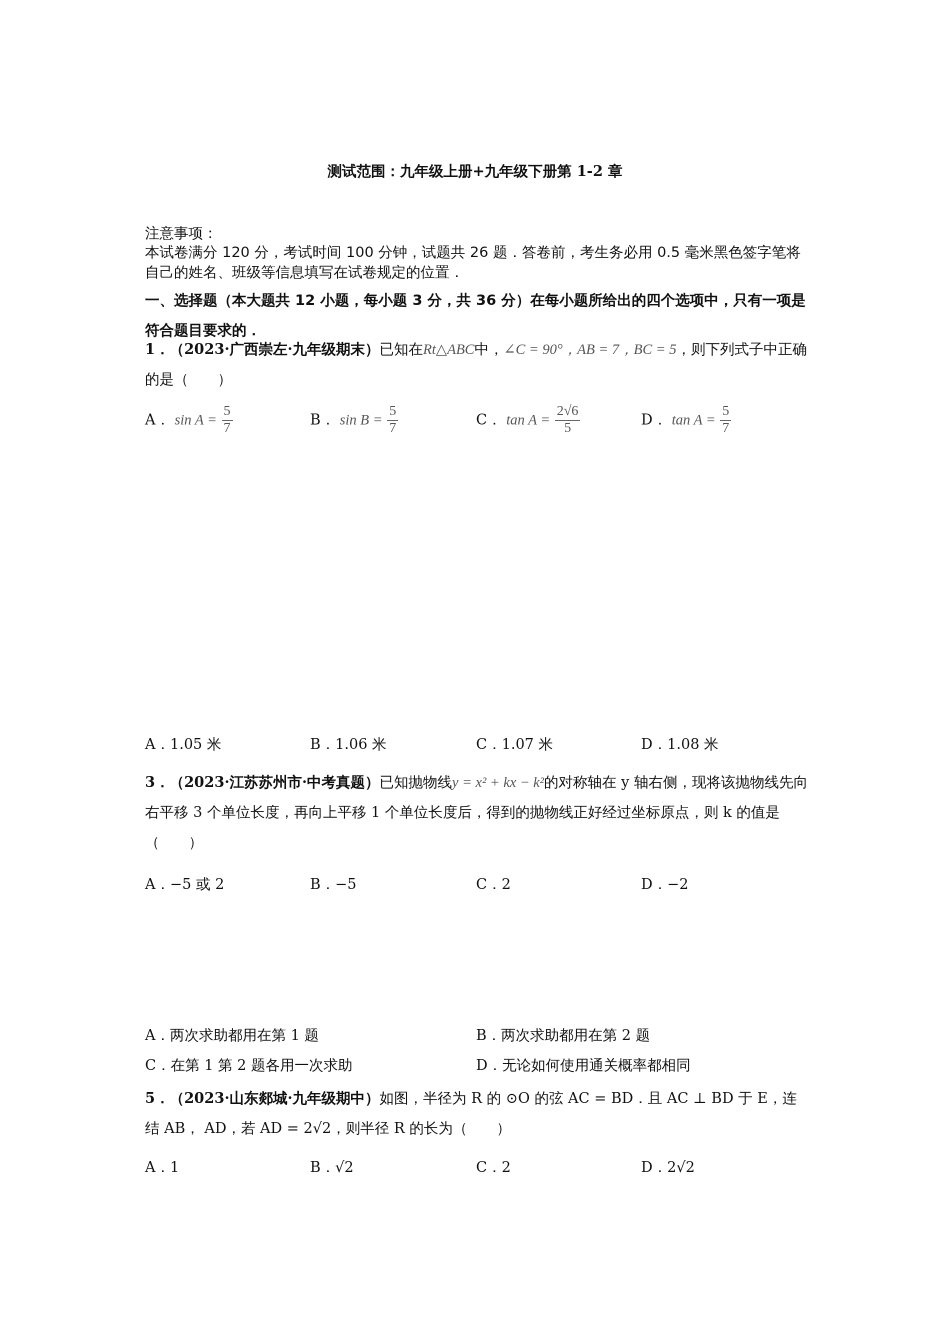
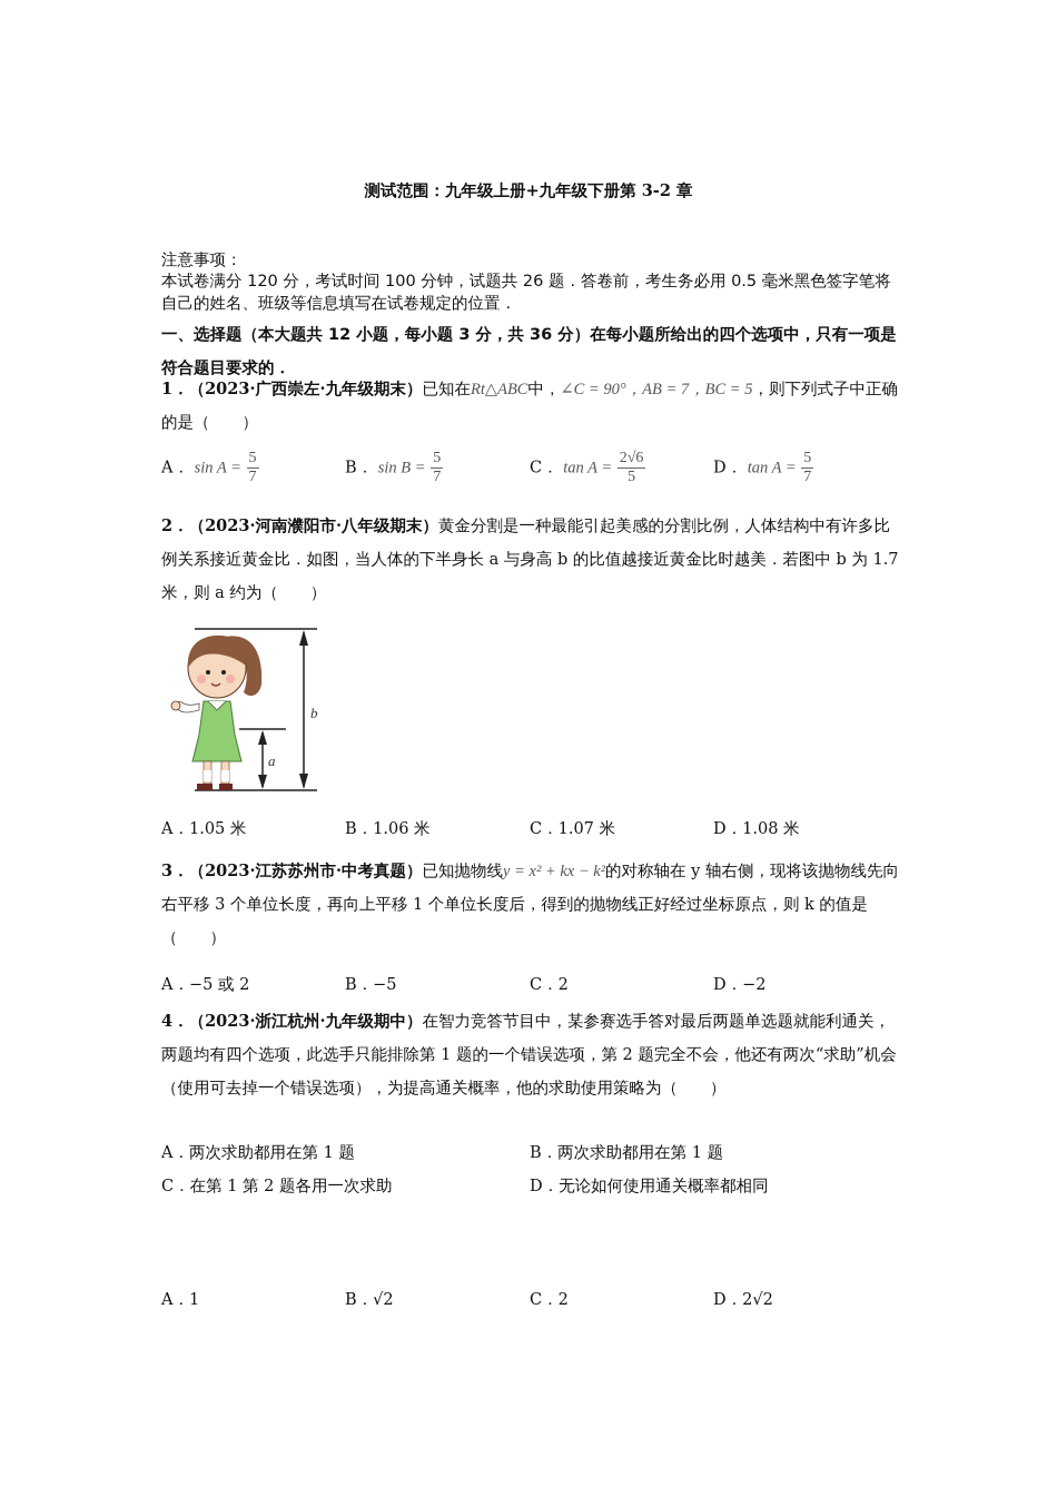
- 测试范围：九年级上册+九年级下册第 1-2 章
+ 测试范围：九年级上册+九年级下册第 3-2 章
  注意事项：
  本试卷满分 120 分，考试时间 100 分钟，试题共 26 题．答卷前，考生务必用 0.5 毫米黑色签字笔将自己的姓名、班级等信息填写在试卷规定的位置．
  一、选择题（本大题共 12 小题，每小题 3 分，共 36 分）在每小题所给出的四个选项中，只有一项是符合题目要求的．
  1．（2023·广西崇左·九年级期末）已知在Rt△ABC中，∠C = 90°，AB = 7，BC = 5，则下列式子中正确的是（ ）
  A． sin A =
  5
  7
  B． sin B =
  5
  7
  C． tan A =
  2√6
  5
  D． tan A =
  5
  7
+ 2．（2023·河南濮阳市·八年级期末）黄金分割是一种最能引起美感的分割比例，人体结构中有许多比例关系接近黄金比．如图，当人体的下半身长 a 与身高 b 的比值越接近黄金比时越美．若图中 b 为 1.7 米，则 a 约为（ ）
+ b
+ a
  A．1.05 米
  B．1.06 米
  C．1.07 米
  D．1.08 米
  3．（2023·江苏苏州市·中考真题）已知抛物线y = x² + kx − k²的对称轴在 y 轴右侧，现将该抛物线先向右平移 3 个单位长度，再向上平移 1 个单位长度后，得到的抛物线正好经过坐标原点，则 k 的值是（ ）
  A．−5 或 2
  B．−5
  C．2
  D．−2
+ 4．（2023·浙江杭州·九年级期中）在智力竞答节目中，某参赛选手答对最后两题单选题就能利通关，两题均有四个选项，此选手只能排除第 1 题的一个错误选项，第 2 题完全不会，他还有两次“求助”机会（使用可去掉一个错误选项），为提高通关概率，他的求助使用策略为（ ）
  A．两次求助都用在第 1 题
- B．两次求助都用在第 2 题
+ B．两次求助都用在第 1 题
  C．在第 1 第 2 题各用一次求助
  D．无论如何使用通关概率都相同
- 5．（2023·山东郯城·九年级期中）如图，半径为 R 的 ⊙O 的弦 AC = BD．且 AC ⊥ BD 于 E，连结 AB， AD，若 AD = 2√2，则半径 R 的长为（ ）
  A．1
  B．√2
  C．2
  D．2√2
